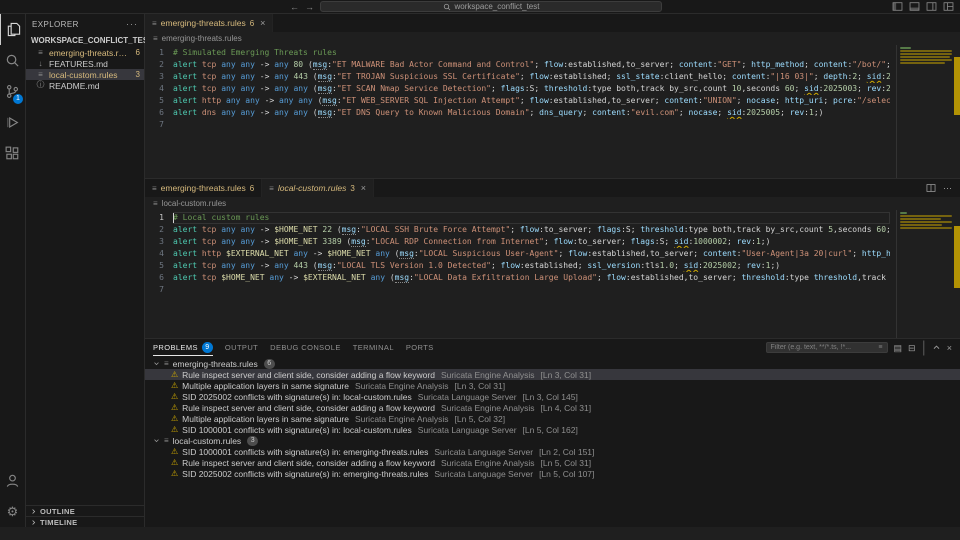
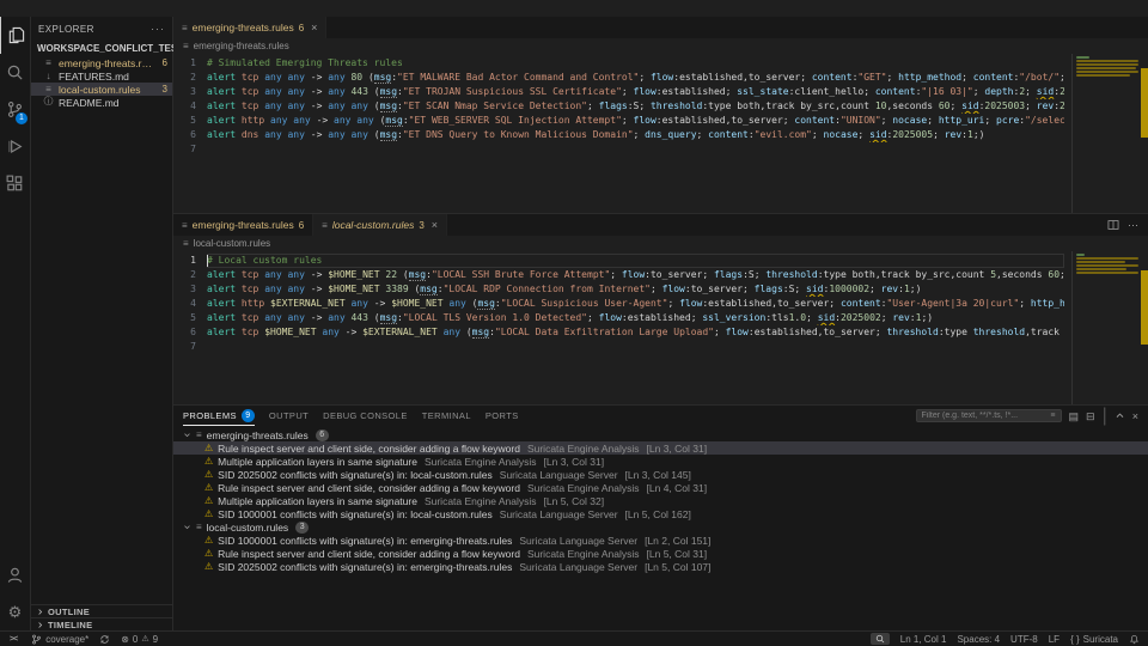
- ←
- →
- workspace_conflict_test
  ⚙
  EXPLORER
  ···
  WORKSPACE_CONFLICT_TE
  ≡
  emerging-threats.rule
  6
  ↓
  FEATURES.md
  ≡
  local-custom.rules
  3
  ⓘ
  README.md
  OUTLINE
  TIMELINE
  ≡
  emerging-threats.rules
  6
  ×
  ≡
  emerging-threats.rules
  1
  # Simulated Emerging Threats rules
  2
  alert tcp any any -> any 80 (msg:"ET MALWARE Bad Actor Command and Control"; flow:established,to_server; content:"GET"; http_method; content:"/bot/";
  3
  alert tcp any any -> any 443 (msg:"ET TROJAN Suspicious SSL Certificate"; flow:established; ssl_state:client_hello; content:"|16 03|"; depth:2; sid:2
  4
  alert tcp any any -> any any (msg:"ET SCAN Nmap Service Detection"; flags:S; threshold:type both,track by_src,count 10,seconds 60; sid:2025003; rev:2
  5
  alert http any any -> any any (msg:"ET WEB_SERVER SQL Injection Attempt"; flow:established,to_server; content:"UNION"; nocase; http_uri; pcre:"/selec
  6
  alert dns any any -> any any (msg:"ET DNS Query to Known Malicious Domain"; dns_query; content:"evil.com"; nocase; sid:2025005; rev:1;)
  7
  ≡
  emerging-threats.rules
  6
  ≡
  local-custom.rules
  3
  ×
  ⋯
  ≡
  local-custom.rules
  1
  # Local custom rules
  2
  alert tcp any any -> $HOME_NET 22 (msg:"LOCAL SSH Brute Force Attempt"; flow:to_server; flags:S; threshold:type both,track by_src,count 5,seconds 60;
  3
  alert tcp any any -> $HOME_NET 3389 (msg:"LOCAL RDP Connection from Internet"; flow:to_server; flags:S; sid:1000002; rev:1;)
  4
  alert http $EXTERNAL_NET any -> $HOME_NET any (msg:"LOCAL Suspicious User-Agent"; flow:established,to_server; content:"User-Agent|3a 20|curl"; http_h
  5
  alert tcp any any -> any 443 (msg:"LOCAL TLS Version 1.0 Detected"; flow:established; ssl_version:tls1.0; sid:2025002; rev:1;)
  6
  alert tcp $HOME_NET any -> $EXTERNAL_NET any (msg:"LOCAL Data Exfiltration Large Upload"; flow:established,to_server; threshold:type threshold,track
  7
  PROBLEMS
  OUTPUT
  DEBUG CONSOLE
  TERMINAL
  PORTS
  ▤
  ⊟
  |
  ×
  ≡
  emerging-threats.rules
  ⚠
  Rule inspect server and client side, consider adding a flow keyword
  Suricata Engine Analysis
  [Ln 3, Col 31]
  ⚠
  Multiple application layers in same signature
  Suricata Engine Analysis
  [Ln 3, Col 31]
  ⚠
  SID 2025002 conflicts with signature(s) in: local-custom.rules
  Suricata Language Server
  [Ln 3, Col 145]
  ⚠
  Rule inspect server and client side, consider adding a flow keyword
  Suricata Engine Analysis
  [Ln 4, Col 31]
  ⚠
  Multiple application layers in same signature
  Suricata Engine Analysis
  [Ln 5, Col 32]
  ⚠
  SID 1000001 conflicts with signature(s) in: local-custom.rules
  Suricata Language Server
  [Ln 5, Col 162]
  ≡
  local-custom.rules
  ⚠
  SID 1000001 conflicts with signature(s) in: emerging-threats.rules
  Suricata Language Server
  [Ln 2, Col 151]
  ⚠
  Rule inspect server and client side, consider adding a flow keyword
  Suricata Engine Analysis
  [Ln 5, Col 31]
  ⚠
  SID 2025002 conflicts with signature(s) in: emerging-threats.rules
  Suricata Language Server
  [Ln 5, Col 107]
+ coverage*
+ ⊗
+ 0
+ 9
+ Ln 1, Col 1
+ Spaces: 4
+ UTF-8
+ LF
+ { }
+ Suricata
